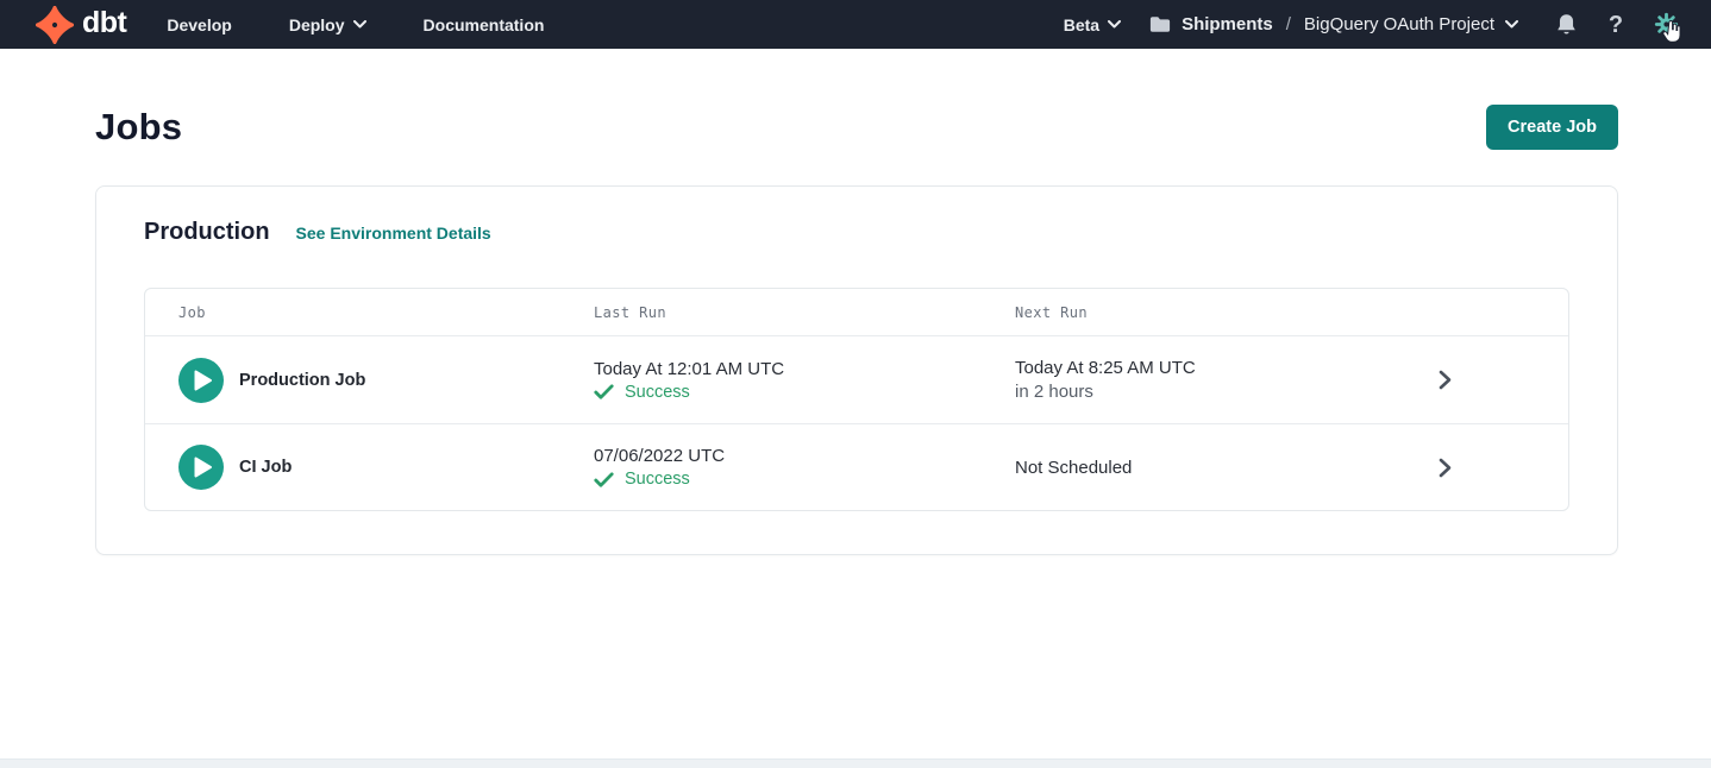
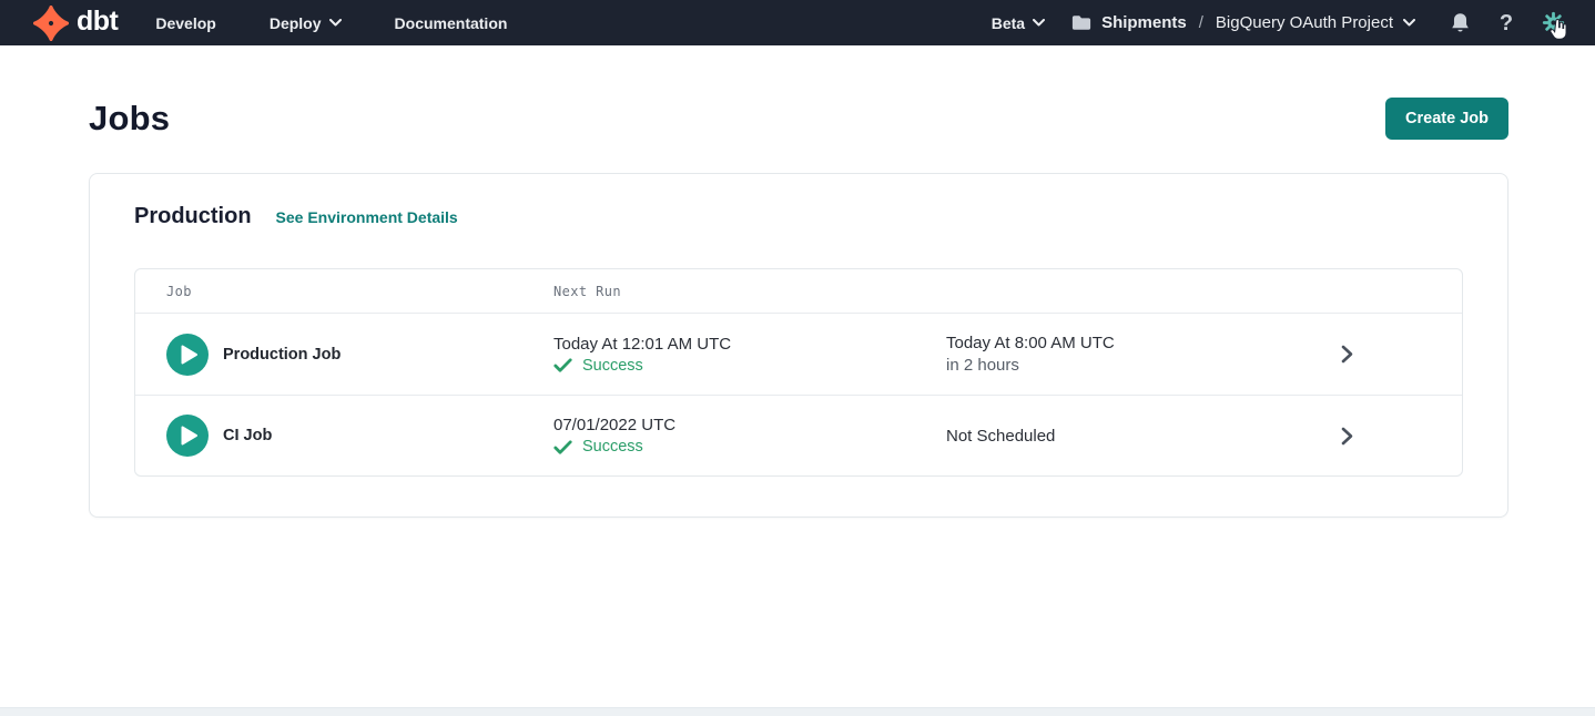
  dbt
  Develop
  Deploy
  Documentation
  Beta
  Shipments
  /
  BigQuery OAuth Project
  ?
  Jobs
  Create Job
  Production
  See Environment Details
  Job
- Last Run
  Next Run
  Production Job
  Today At 12:01 AM UTC
  Success
- Today At 8:25 AM UTC
+ Today At 8:00 AM UTC
  in 2 hours
  CI Job
- 07/06/2022 UTC
+ 07/01/2022 UTC
  Success
  Not Scheduled
